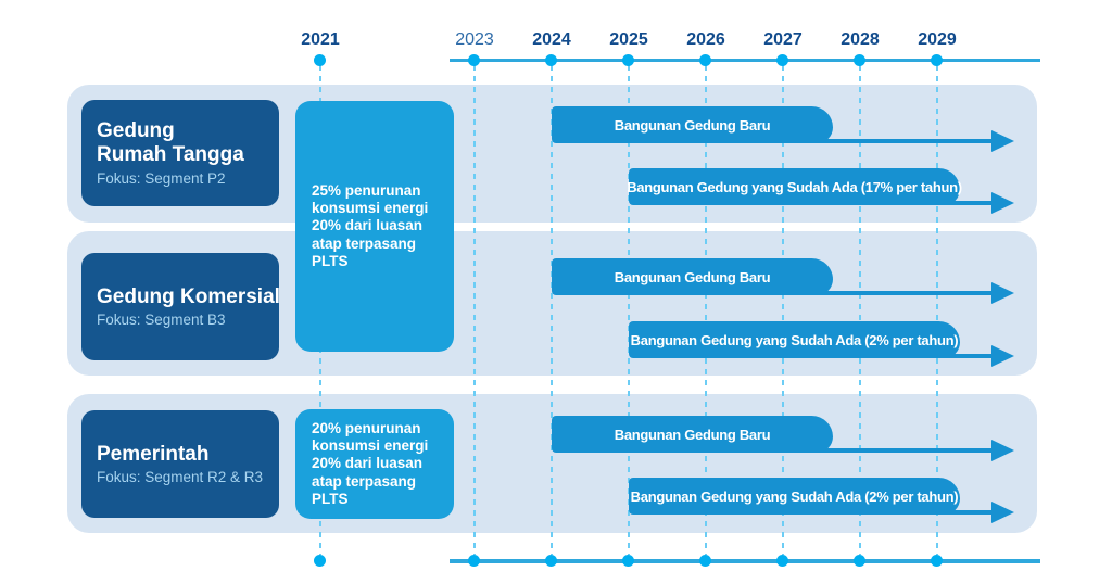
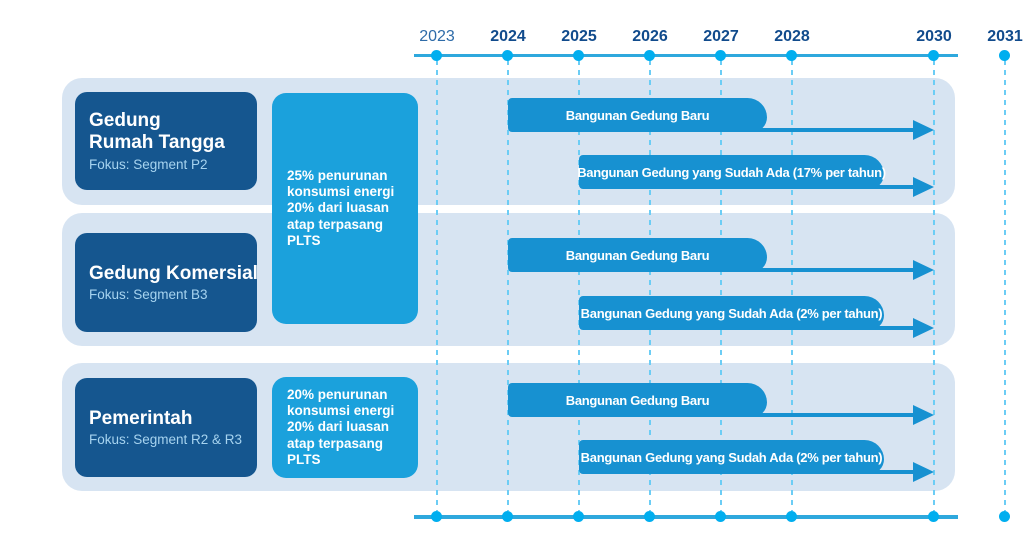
  2023
  2024
  2025
  2026
  2027
  2028
- 2029
+ 2031
- 2021
+ 2030
  Gedung
  Rumah Tangga
  Fokus: Segment P2
  Bangunan Gedung Baru
  Bangunan Gedung yang Sudah Ada (17% per tahun)
  Gedung Komersi
  Fokus: Segment B3
  Bangunan Gedung Baru
  Bangunan Gedung yang Sudah Ada (2% per tahun)
  Pemerintah
  Fokus: Segment R2 & R3
  Bangunan Gedung Baru
  Bangunan Gedung yang Sudah Ada (2% per tahun)
  25% penurunan
  konsumsi energi
  20% dari luasan
  atap terpasang
  PLTS
  20% penurunan
  konsumsi energi
  20% dari luasan
  atap terpasang
  PLTS
